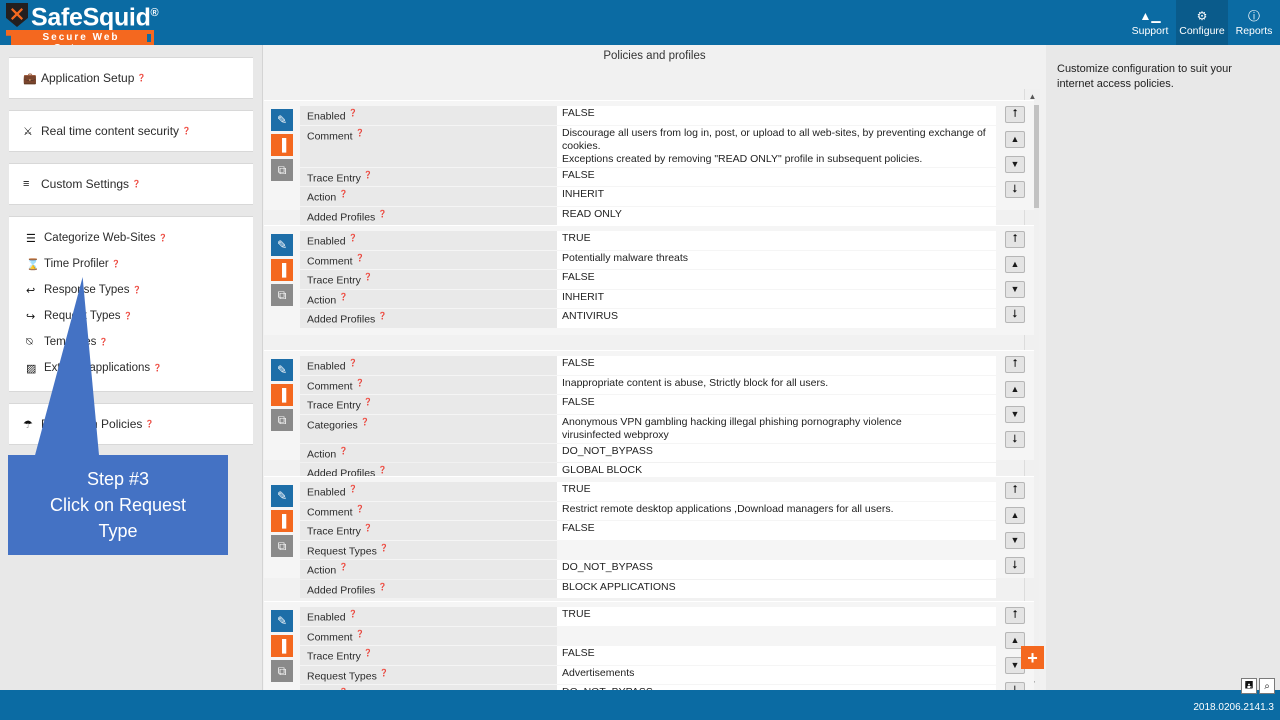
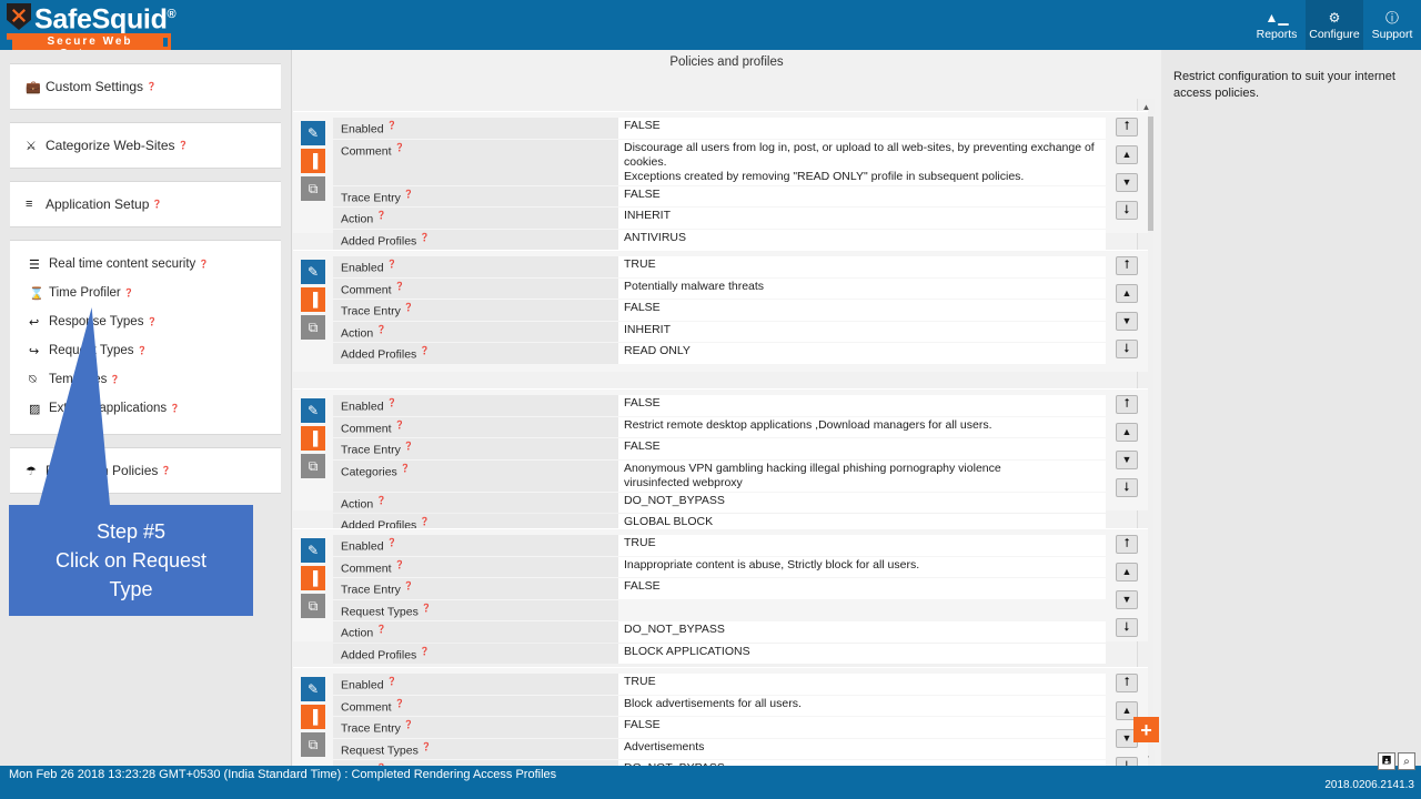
  SafeSquid®
  ▲▁
- Support
+ Reports
  ⚙
  Configure
  ⓘ
- Reports
+ Support
  💼
- Application Setup
+ Custom Settings
  ⚔
- Real time content security
+ Categorize Web-Sites
  ≡
- Custom Settings
+ Application Setup
  ☰
- Categorize Web-Sites
+ Real time content security
  ⌛
  Time Profiler
  ↩
  Respose Types
  ↪
  Requ Types
  ⍉
  ▨
  Ex applications
  ☂
- Step #3
+ Step #5
  Click on Request
  Type
  Policies and profiles
  ▲
  +
  ✎
  ▐
  ⧉
  Enabled
  FALSE
  Comment
  Discourage all users from log in, post, or upload to all web-sites, by preventing exchange of cookies.
  Exceptions created by removing "READ ONLY" profile in subsequent policies.
  Trace Entry
  FALSE
  Action
  INHERIT
  Added Profiles
- READ ONLY
+ ANTIVIRUS
  ⭡
  ▲
  ▼
  ⭣
  ✎
  ▐
  ⧉
  Enabled
  TRUE
  Comment
  Potentially malware threats
  Trace Entry
  FALSE
  Action
  INHERIT
  Added Profiles
- ANTIVIRUS
+ READ ONLY
  ⭡
  ▲
  ▼
  ⭣
  ✎
  ▐
  ⧉
  Enabled
  FALSE
  Comment
- Inappropriate content is abuse, Strictly block for all users.
+ Restrict remote desktop applications ,Download managers for all users.
  Trace Entry
  FALSE
  Categories
  Anonymous VPN gambling hacking illegal phishing pornography violence
  virusinfected webproxy
  Action
  DO_NOT_BYPASS
  Added Profiles
  GLOBAL BLOCK
  ⭡
  ▲
  ▼
  ⭣
  ✎
  ▐
  ⧉
  Enabled
  TRUE
  Comment
- Restrict remote desktop applications ,Download managers for all users.
+ Inappropriate content is abuse, Strictly block for all users.
  Trace Entry
  FALSE
  Request Types
  Action
  DO_NOT_BYPASS
  Added Profiles
  BLOCK APPLICATIONS
  ⭡
  ▲
  ▼
  ⭣
  ✎
  ▐
  ⧉
  Enabled
  TRUE
  Comment
+ Block advertisements for all users.
  Trace Entry
  FALSE
  Request Types
  Advertisements
  ⭡
  ▲
  ▼
- Customize configuration to suit your internet access policies.
+ Restrict configuration to suit your internet access policies.
+ Mon Feb 26 2018 13:23:28 GMT+0530 (India Standard Time) : Completed Rendering Access Profiles
  🖪
  ⌕
  2018.0206.2141.3
